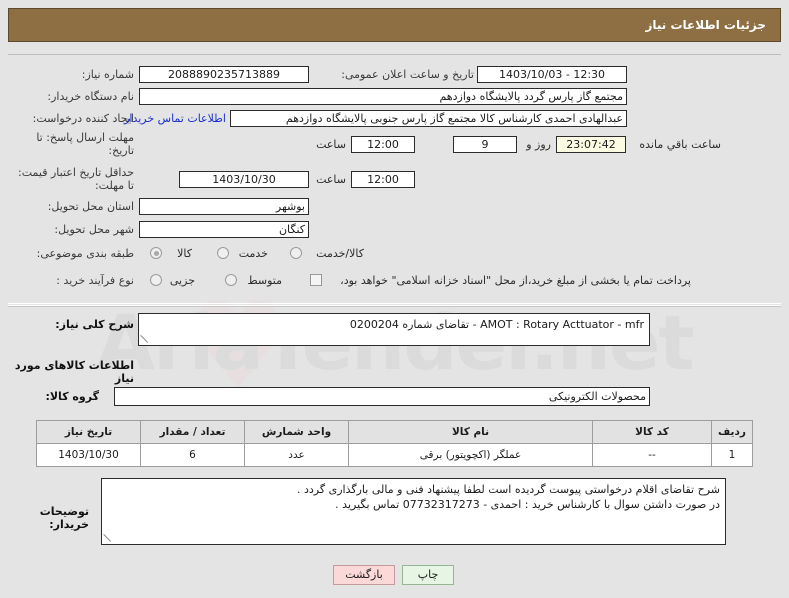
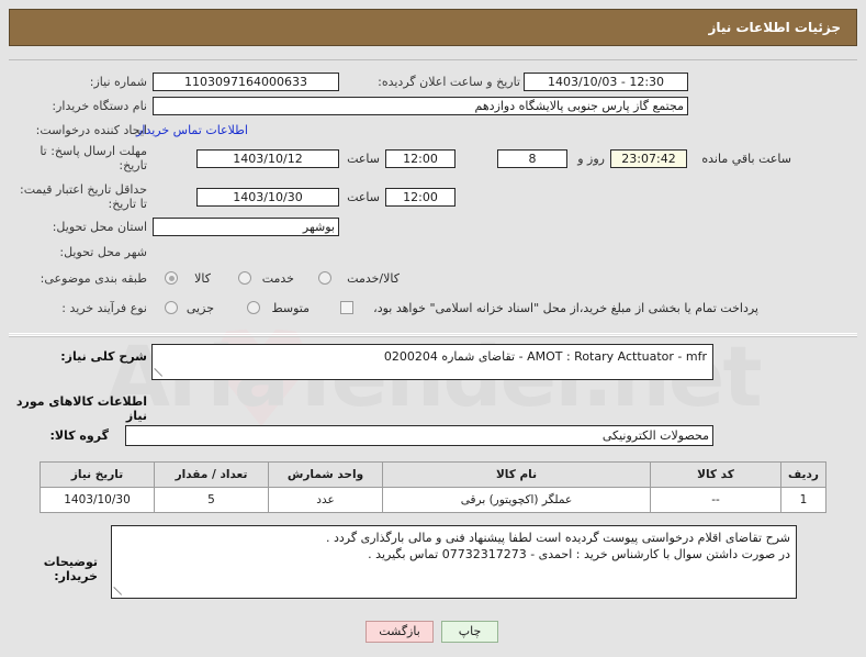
  جزئیات اطلاعات نیاز
  شماره نیاز:
- 2088890235713889
+ 1103097164000633
- تاریخ و ساعت اعلان عمومی:
+ تاریخ و ساعت اعلان گردیده:
  12:30 - 1403/10/03
  نام دستگاه خریدار:
- مجتمع گاز پارس گردد پالایشگاه دوازدهم
+ مجتمع گاز پارس جنوبی پالایشگاه دوازدهم
  ایجاد کننده درخواست:
- عبدالهادی احمدی کارشناس کالا مجتمع گاز پارس جنوبی پالایشگاه دوازدهم
  اطلاعات تماس خریدار
  مهلت ارسال پاسخ: تا تاریخ:
+ 1403/10/12
  ساعت
  12:00
- 9
+ 8
  روز و
  23:07:42
  ساعت باقي مانده
- حداقل تاریخ اعتبار قیمت: تا مهلت:
+ حداقل تاریخ اعتبار قیمت: تا تاریخ:
  1403/10/30
  ساعت
  12:00
  استان محل تحویل:
  بوشهر
  شهر محل تحویل:
- کنگان
  طبقه بندی موضوعی:
  کالا
  خدمت
  کالا/خدمت
  نوع فرآیند خرید :
  جزیی
  متوسط
  پرداخت تمام یا بخشی از مبلغ خرید،از محل "اسناد خزانه اسلامی" خواهد بود،
  شرح کلی نیاز:
  AMOT : Rotary Acttuator - mfr - تقاضای شماره 0200204
  اطلاعات کالاهای مورد نیاز
  گروه کالا:
  محصولات الکترونیکی
  ردیف	کد کالا	نام کالا	واحد شمارش	تعداد / مقدار	تاریخ نیاز
- 1	--	عملگر (اکچویتور) برقی	عدد	6	1403/10/30
+ 1	--	عملگر (اکچویتور) برقی	عدد	5	1403/10/30
  توضیحات خریدار:
  شرح تقاضای اقلام درخواستی پیوست گردیده است لطفا پیشنهاد فنی و مالی بارگذاری گردد .
  در صورت داشتن سوال با کارشناس خرید : احمدی - 07732317273 تماس بگیرید .
  چاپ
  بازگشت
